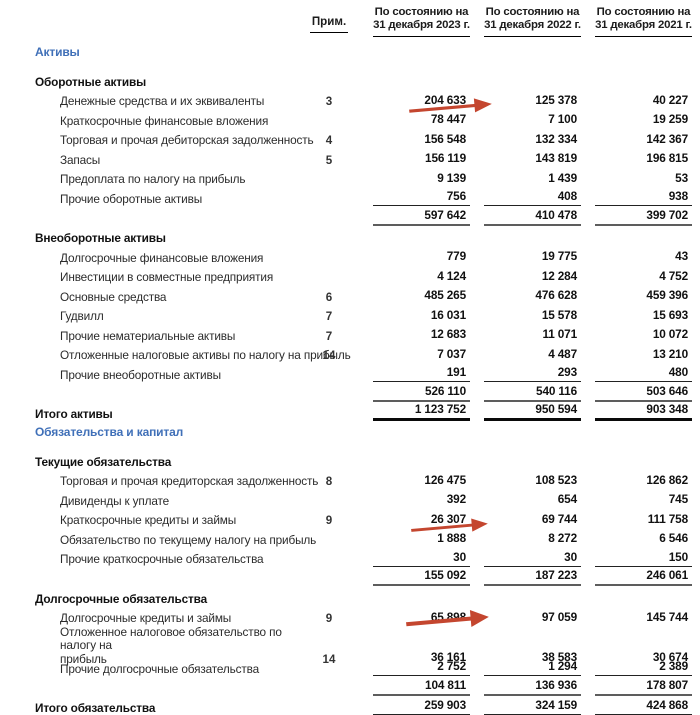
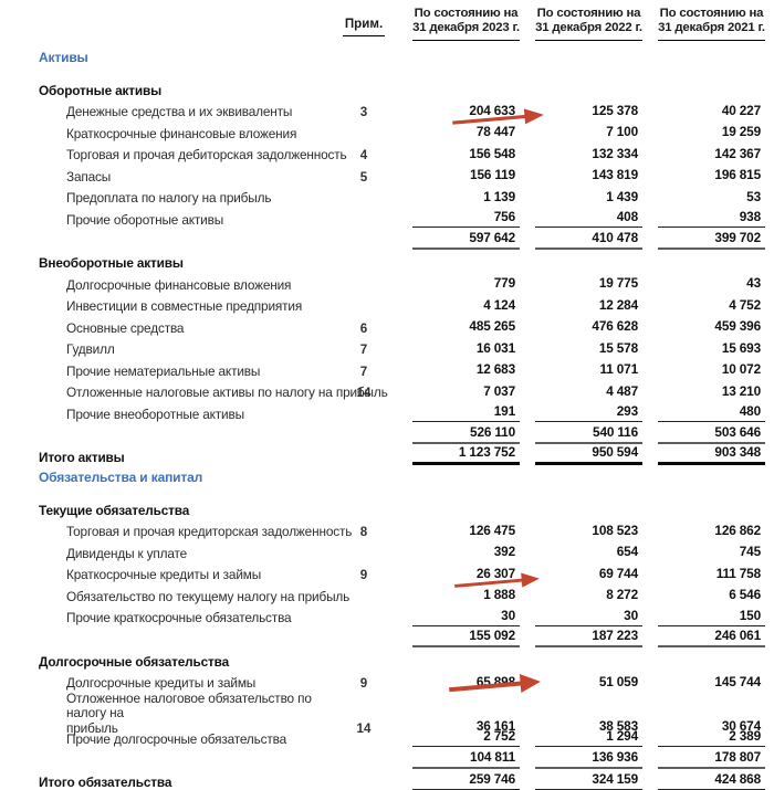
  Прим.
  По состоянию на
  31 декабря 2023 г.
  По состоянию на
  31 декабря 2022 г.
  По состоянию на
  31 декабря 2021 г.
  Активы
  Оборотные активы
  Денежные средства и их эквиваленты
  3
  204 633
  125 378
  40 227
  Краткосрочные финансовые вложения
  78 447
  7 100
  19 259
  Торговая и прочая дебиторская задолженност
  4
  156 548
  132 334
  142 367
  Запасы
  5
  156 119
  143 819
  196 815
  Предоплата по налогу на прибыль
- 9 139
+ 1 139
  1 439
  53
  Прочие оборотные активы
  756
  408
  938
  597 642
  410 478
  399 702
  Внеоборотные активы
  Долгосрочные финансовые вложения
  779
  19 775
  43
  Инвестиции в совместные предприятия
  4 124
  12 284
  4 752
  Основные средства
  6
  485 265
  476 628
  459 396
  Гудвилл
  7
  16 031
  15 578
  15 693
  Прочие нематериальные активы
  7
  12 683
  11 071
  10 072
  Отложенные налоговые активы по налогу на п
  14
  7 037
  4 487
  13 210
  Прочие внеоборотные активы
  191
  293
  480
  526 110
  540 116
  503 646
  Итого активы
  1 123 752
  950 594
  903 348
  Обязательства и капитал
  Текущие обязательства
  Торговая и прочая кредиторская задолженност
  8
  126 475
  108 523
  126 862
  Дивиденды к уплате
  392
  654
  745
  Краткосрочные кредиты и займы
  9
  26 307
  69 744
  111 758
  Обязательство по текущему налогу на прибыль
  1 888
  8 272
  6 546
  Прочие краткосрочные обязательства
  30
  30
  150
  155 092
  187 223
  246 061
  Долгосрочные обязательства
  Долгосрочные кредиты и займы
  9
  65 898
- 97 059
+ 51 059
  145 744
  Отложенное налоговое обязательство по налогу на
  прибыль
  14
  36 161
  38 583
  30 674
  Прочие долгосрочные обязательства
  2 752
  1 294
  2 389
  104 811
  136 936
  178 807
  Итого обязательства
- 259 903
+ 259 746
  324 159
  424 868
